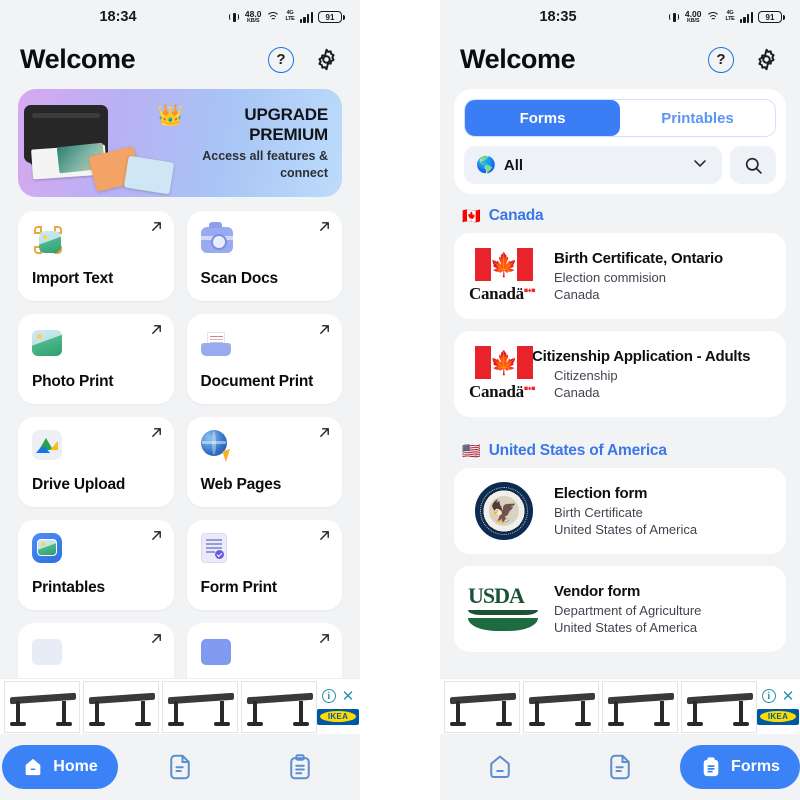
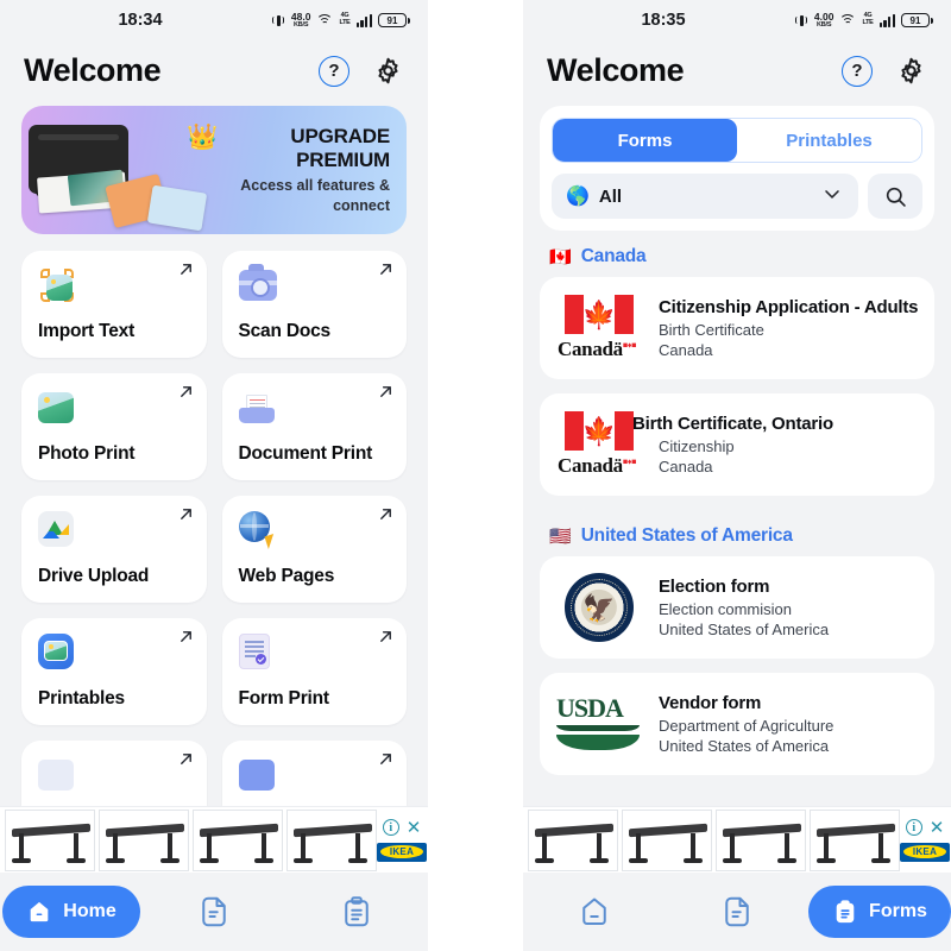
  18:34
  48.0
  91
  Welcome
  ?
  👑
  UPGRADE PREMIUM
  Access all features & connect
  Import Text
  Scan Docs
  Photo Print
  Document Print
  Drive Upload
  Web Pages
  Printables
  Form Print
  i
  ✕
  IKEA
  Home
  18:35
  4.00
  91
  Welcome
  ?
  Forms
  Printables
  🌎
  All
  🇨🇦
  Canada
  🍁
  Canadä■♦■
- Birth Certificate, Ontario
+ Citizenship Application - Adults
- Election commision
+ Birth Certificate
  Canada
  🍁
  Canadä■♦■
- Citizenship Application - Adults
+ Birth Certificate, Ontario
  Citizenship
  Canada
  🇺🇸
  United States of America
  🦅
  Election form
- Birth Certificate
+ Election commision
  United States of America
  USDA
  Vendor form
  Department of Agriculture
  United States of America
  i
  ✕
  IKEA
  Forms
